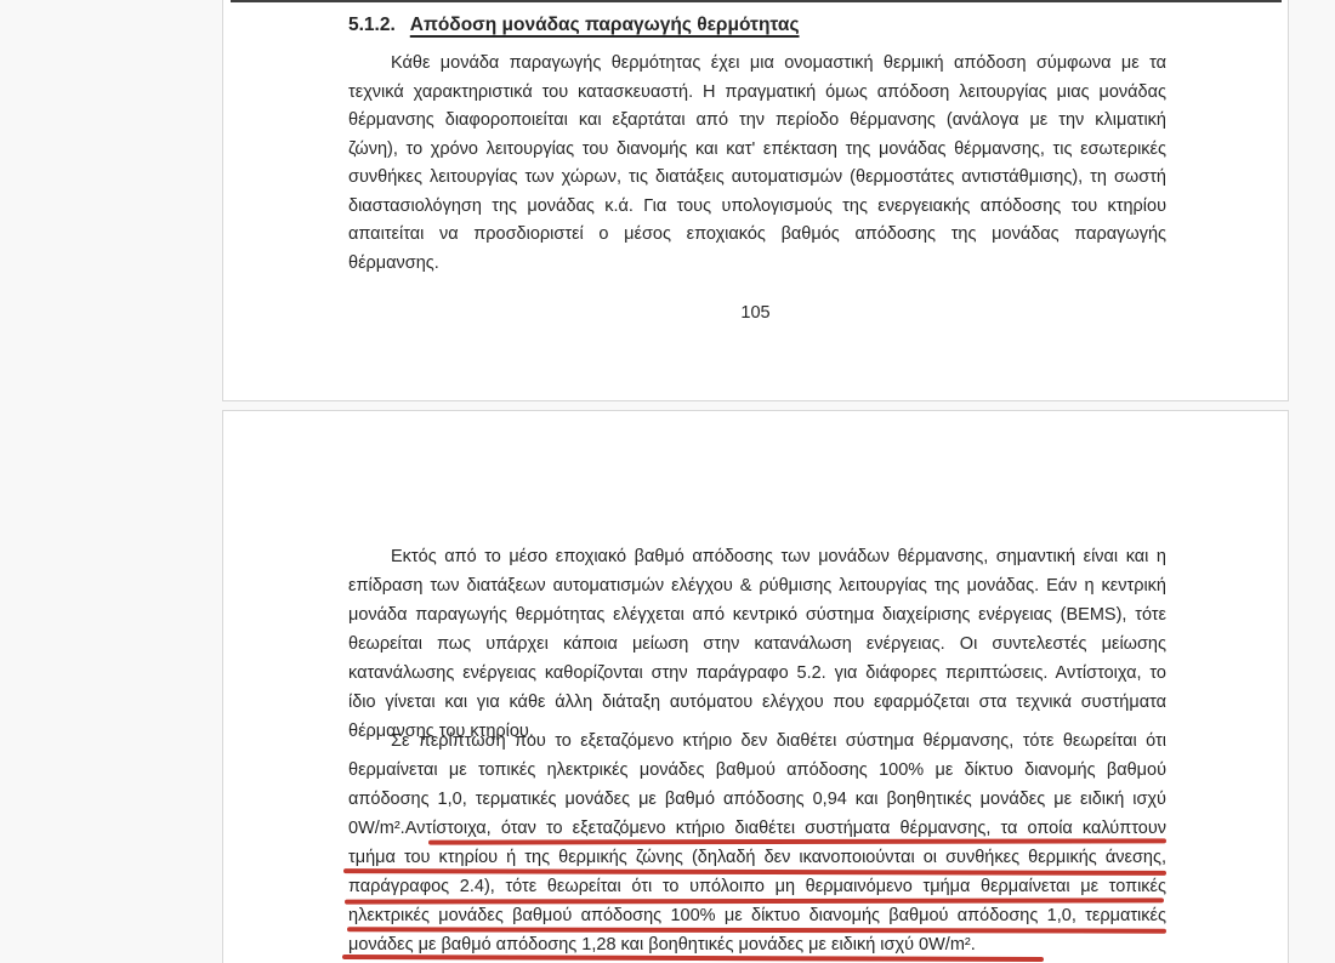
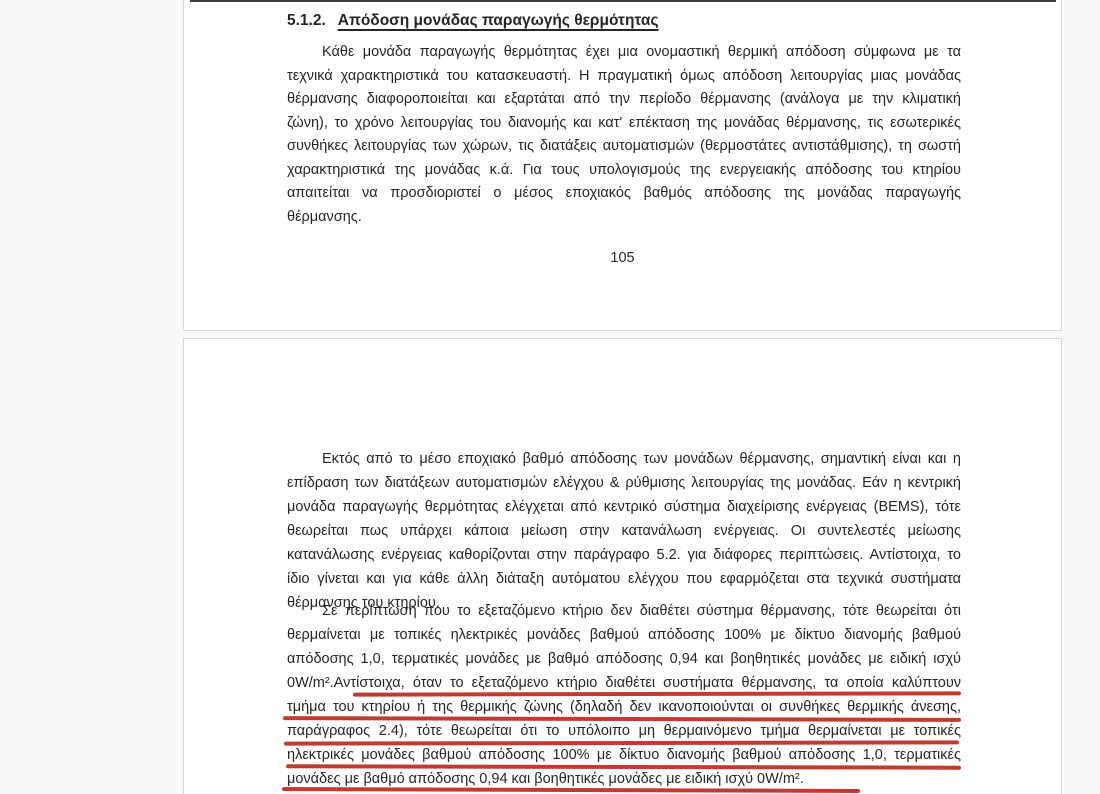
  5.1.2. Απόδοση μονάδας παραγωγής θερμότητας
  Κάθε μονάδα παραγωγής θερμότητας έχει μια ονομαστική θερμική απόδοση σύμφωνα με τα
  τεχνικά χαρακτηριστικά του κατασκευαστή. Η πραγματική όμως απόδοση λειτουργίας μιας μονάδας
  θέρμανσης διαφοροποιείται και εξαρτάται από την περίοδο θέρμανσης (ανάλογα με την κλιματική
  ζώνη), το χρόνο λειτουργίας του διανομής και κατ' επέκταση της μονάδας θέρμανσης, τις εσωτερικές
  συνθήκες λειτουργίας των χώρων, τις διατάξεις αυτοματισμών (θερμοστάτες αντιστάθμισης), τη σωστή
- διαστασιολόγηση της μονάδας κ.ά. Για τους υπολογισμούς της ενεργειακής απόδοσης του κτηρίου
+ χαρακτηριστικά της μονάδας κ.ά. Για τους υπολογισμούς της ενεργειακής απόδοσης του κτηρίου
  απαιτείται να προσδιοριστεί ο μέσος εποχιακός βαθμός απόδοσης της μονάδας παραγωγής
  θέρμανσης.
  105
  Εκτός από το μέσο εποχιακό βαθμό απόδοσης των μονάδων θέρμανσης, σημαντική είναι και η
  επίδραση των διατάξεων αυτοματισμών ελέγχου & ρύθμισης λειτουργίας της μονάδας. Εάν η κεντρική
  μονάδα παραγωγής θερμότητας ελέγχεται από κεντρικό σύστημα διαχείρισης ενέργειας (BEMS), τότε
  θεωρείται πως υπάρχει κάποια μείωση στην κατανάλωση ενέργειας. Οι συντελεστές μείωσης
  κατανάλωσης ενέργειας καθορίζονται στην παράγραφο 5.2. για διάφορες περιπτώσεις. Αντίστοιχα, το
  ίδιο γίνεται και για κάθε άλλη διάταξη αυτόματου ελέγχου που εφαρμόζεται στα τεχνικά συστήματα
  θέρμανσης του κτηρίου.
  Σε περίπτωση που το εξεταζόμενο κτήριο δεν διαθέτει σύστημα θέρμανσης, τότε θεωρείται ότι
  θερμαίνεται με τοπικές ηλεκτρικές μονάδες βαθμού απόδοσης 100% με δίκτυο διανομής βαθμού
  απόδοσης 1,0, τερματικές μονάδες με βαθμό απόδοσης 0,94 και βοηθητικές μονάδες με ειδική ισχύ
  0W/m².Αντίστοιχα, όταν το εξεταζόμενο κτήριο διαθέτει συστήματα θέρμανσης, τα οποία καλύπτουν
  τμήμα του κτηρίου ή της θερμικής ζώνης (δηλαδή δεν ικανοποιούνται οι συνθήκες θερμικής άνεσης,
  παράγραφος 2.4), τότε θεωρείται ότι το υπόλοιπο μη θερμαινόμενο τμήμα θερμαίνεται με τοπικές
  ηλεκτρικές μονάδες βαθμού απόδοσης 100% με δίκτυο διανομής βαθμού απόδοσης 1,0, τερματικές
- μονάδες με βαθμό απόδοσης 1,28 και βοηθητικές μονάδες με ειδική ισχύ 0W/m².
+ μονάδες με βαθμό απόδοσης 0,94 και βοηθητικές μονάδες με ειδική ισχύ 0W/m².
